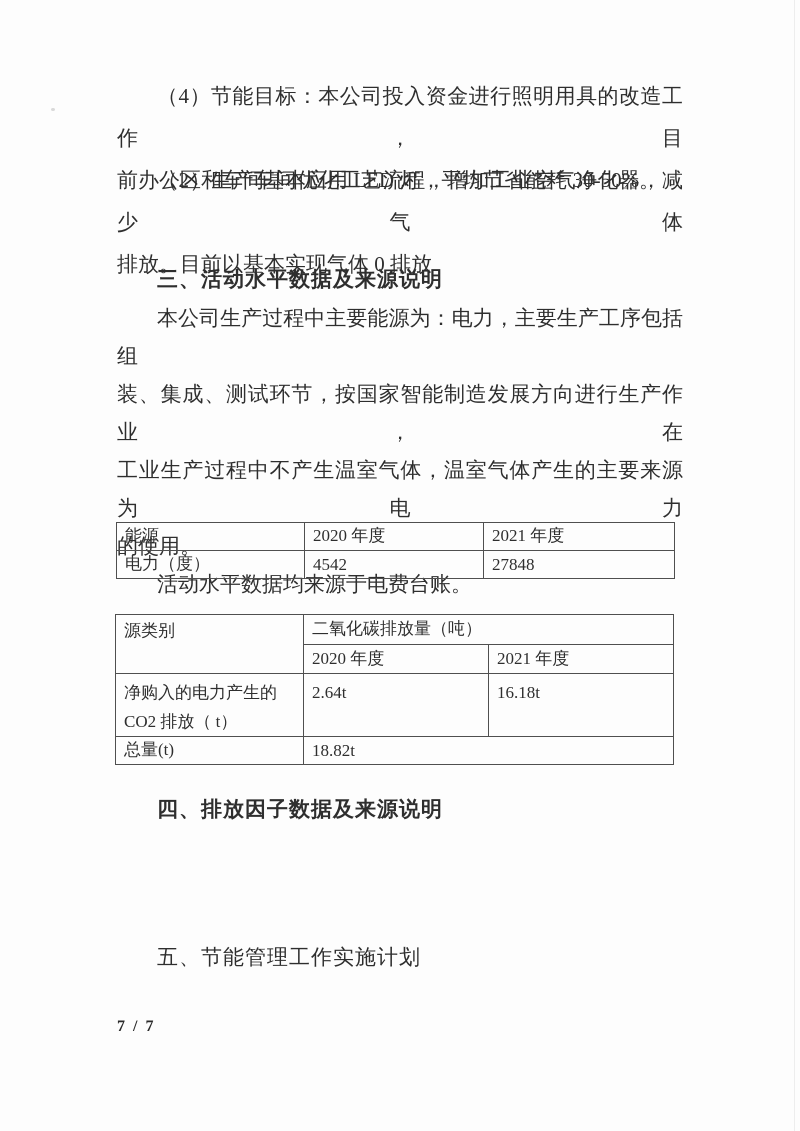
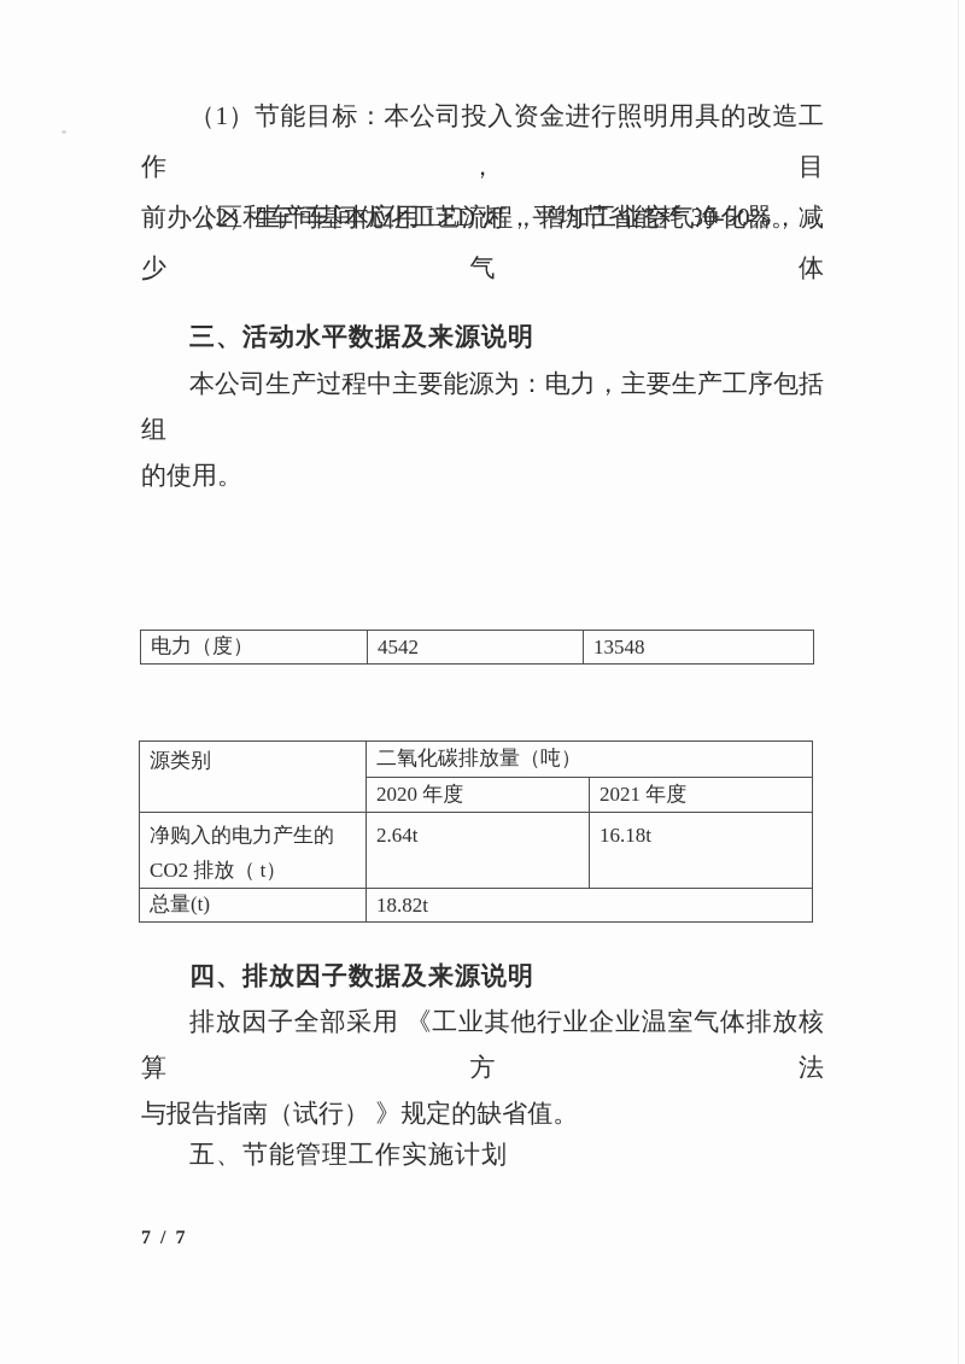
- （4）节能目标：本公司投入资金进行照明用具的改造工作，目
+ （1）节能目标：本公司投入资金进行照明用具的改造工作，目
  前办公区和车间基本应用 LED 灯，平均节省能耗 30-50%。
  （2）生产车间优化工艺流程，增加工业空气净化器，减少气体
- 排放。目前以基本实现气体 0 排放
  三、活动水平数据及来源说明
  本公司生产过程中主要能源为：电力，主要生产工序包括组
- 装、集成、测试环节，按国家智能制造发展方向进行生产作业，在
- 工业生产过程中不产生温室气体，温室气体产生的主要来源为电力
  的使用。
- 活动水平数据均来源于电费台账。
- 能源	2020 年度	2021 年度
- 电力（度）	4542	27848
+ 电力（度）	4542	13548
  源类别	二氧化碳排放量（吨）
  2020 年度	2021 年度
  净购入的电力产生的 CO2 排放（ t）	2.64t	16.18t
  总量(t)	18.82t
  四、排放因子数据及来源说明
+ 排放因子全部采用 《工业其他行业企业温室气体排放核算方法
+ 与报告指南（试行） 》规定的缺省值。
  五、节能管理工作实施计划
  7 / 7
